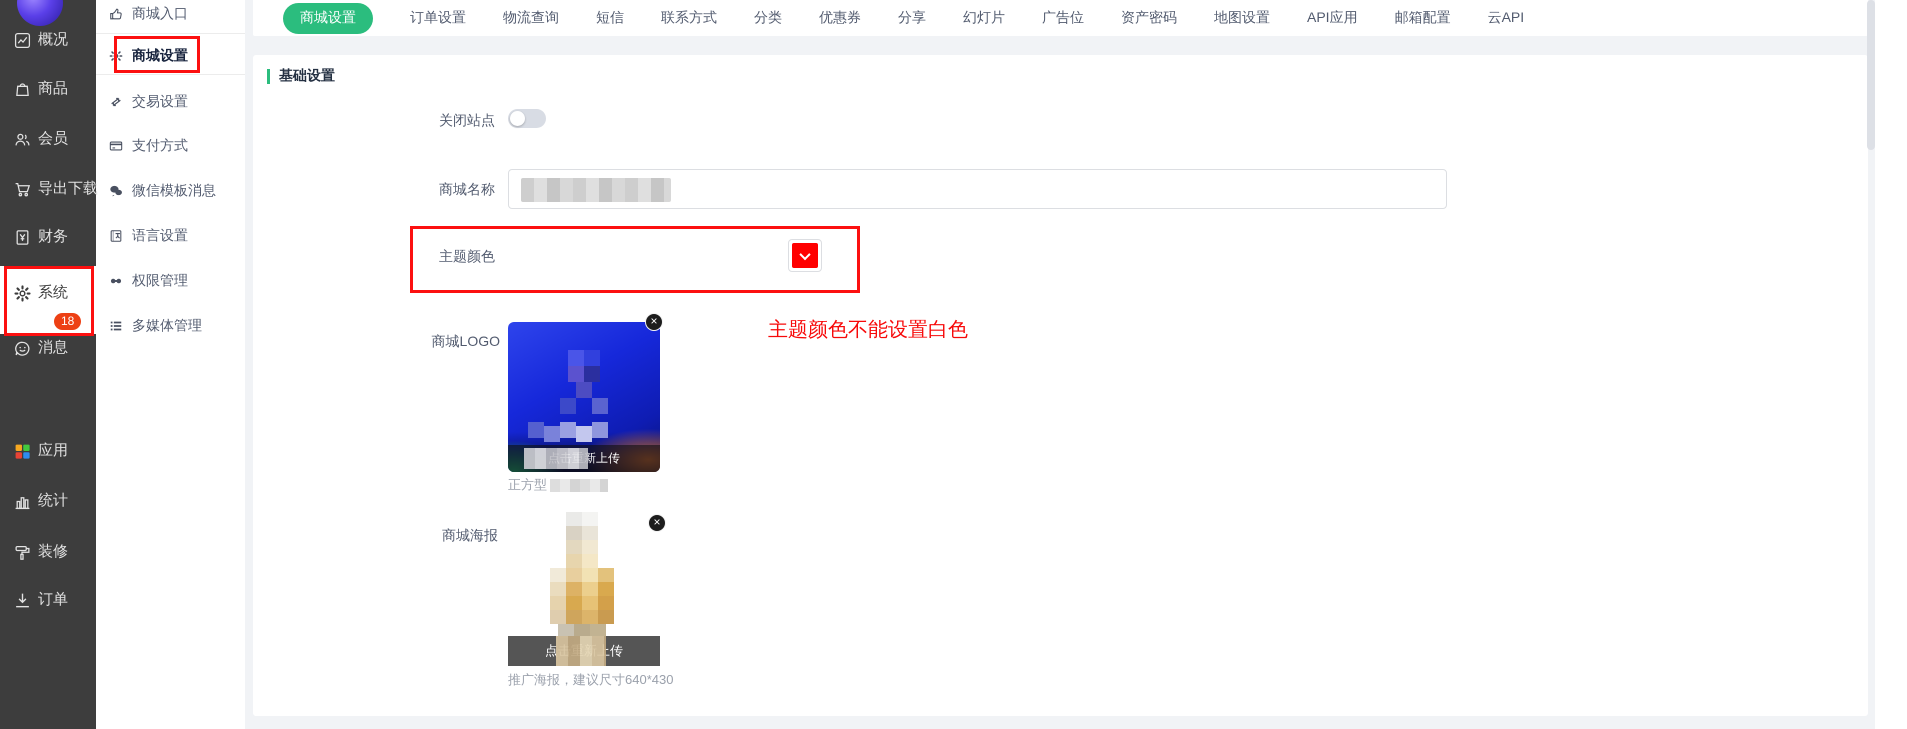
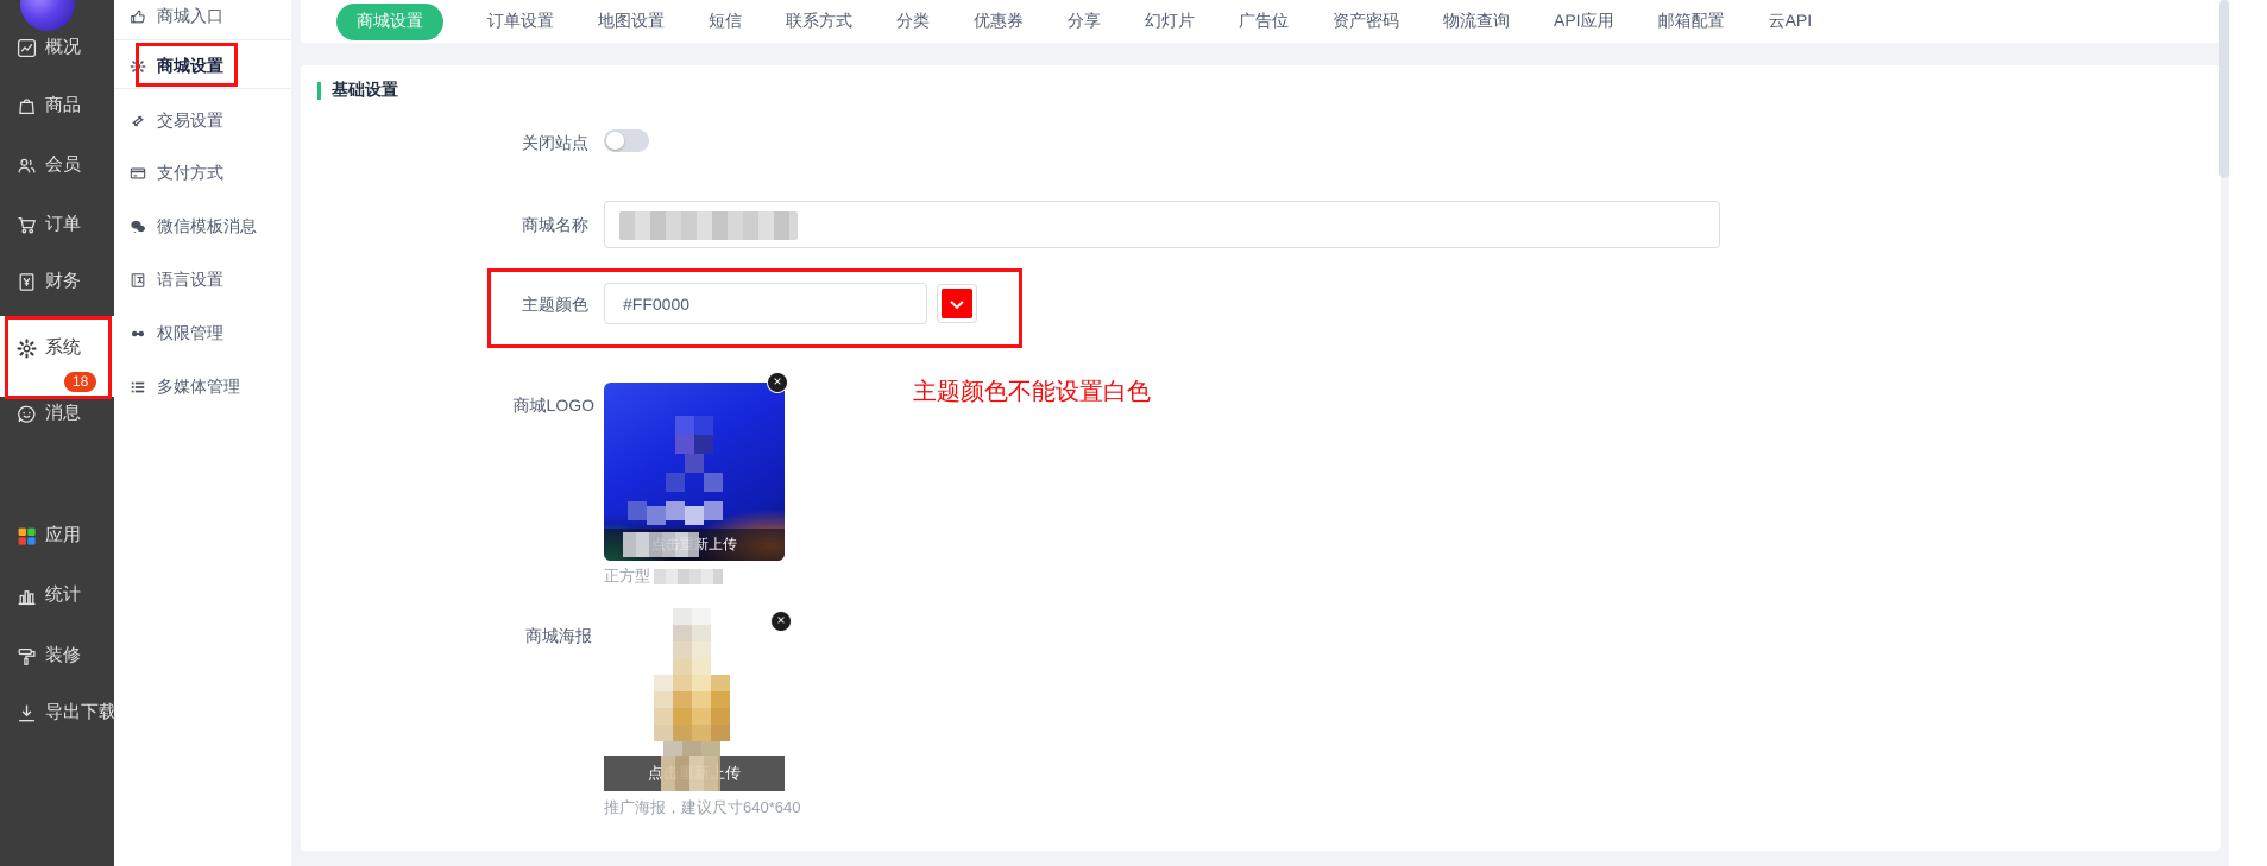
  概况
  商品
  会员
- 导出下载
+ 订单
  财务
  系统
  消息
  应用
  统计
  装修
- 订单
+ 导出下载
  18
  商城入口
  商城设置
  交易设置
  支付方式
  微信模板消息
  语言设置
  权限管理
  多媒体管理
  商城设置
  订单设置
- 物流查询
+ 地图设置
  短信
  联系方式
  分类
  优惠券
  分享
  幻灯片
  广告位
  资产密码
- 地图设置
+ 物流查询
  API应用
  邮箱配置
  云API
  基础设置
  关闭站点
  商城名称
  主题颜色
+ #FF0000
  商城LOGO
  ×
  正方型
  商城海报
  ×
- 推广海报，建议尺寸640*430
+ 推广海报，建议尺寸640*640
  主题颜色不能设置白色
